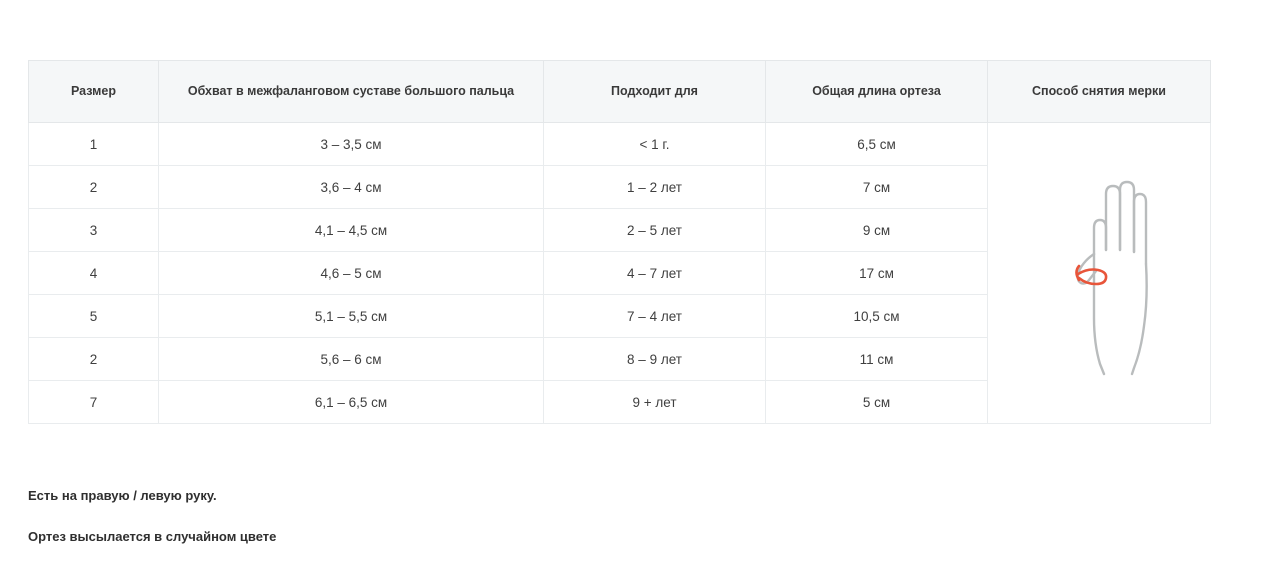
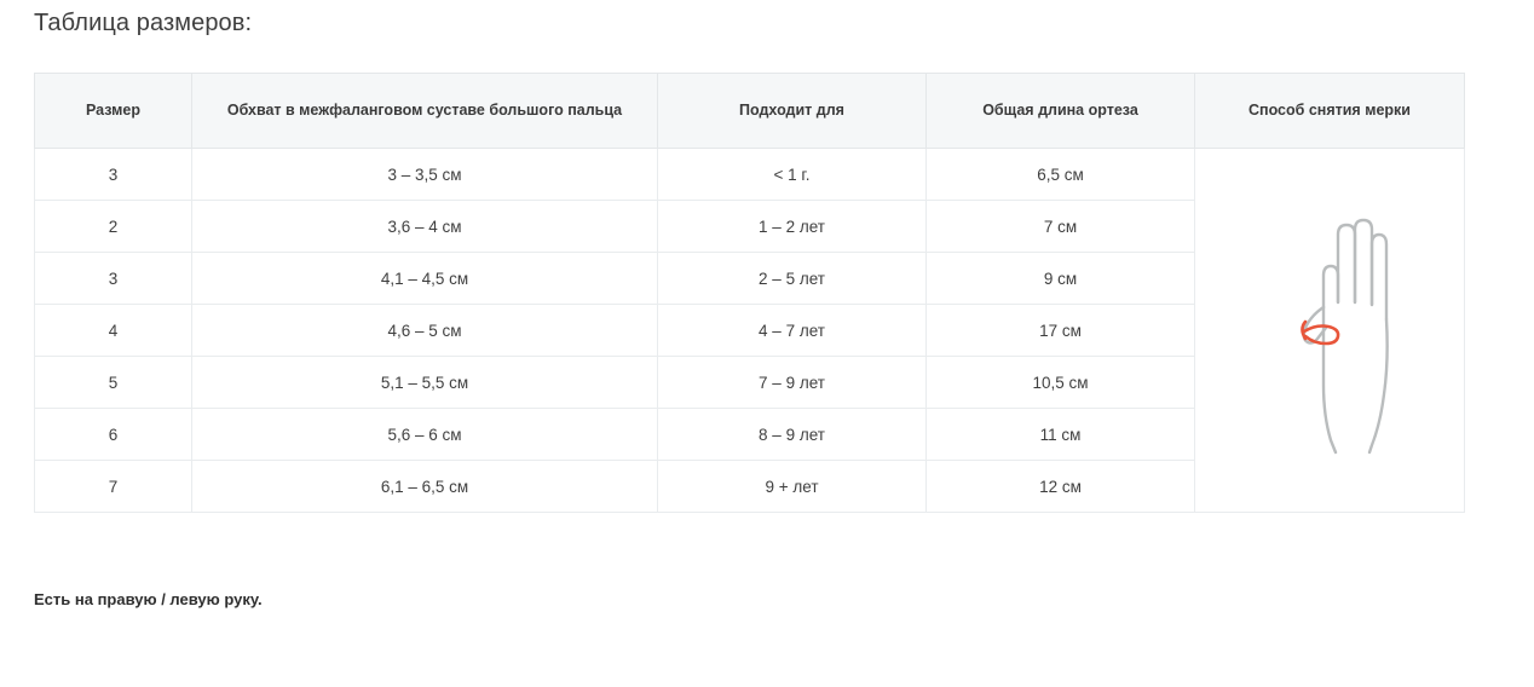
+ Таблица размеров:
  Размер	Обхват в межфаланговом суставе большого пальца	Подходит для	Общая длина ортеза	Способ снятия мерки
- 1	3 – 3,5 см	< 1 г.	6,5 см
+ 3	3 – 3,5 см	< 1 г.	6,5 см
  2	3,6 – 4 см	1 – 2 лет	7 см
  3	4,1 – 4,5 см	2 – 5 лет	9 см
  4	4,6 – 5 см	4 – 7 лет	17 см
- 5	5,1 – 5,5 см	7 – 4 лет	10,5 см
+ 5	5,1 – 5,5 см	7 – 9 лет	10,5 см
- 2	5,6 – 6 см	8 – 9 лет	11 см
+ 6	5,6 – 6 см	8 – 9 лет	11 см
- 7	6,1 – 6,5 см	9 + лет	5 см
+ 7	6,1 – 6,5 см	9 + лет	12 см
  Есть на правую / левую руку.
- Ортез высылается в случайном цвете
